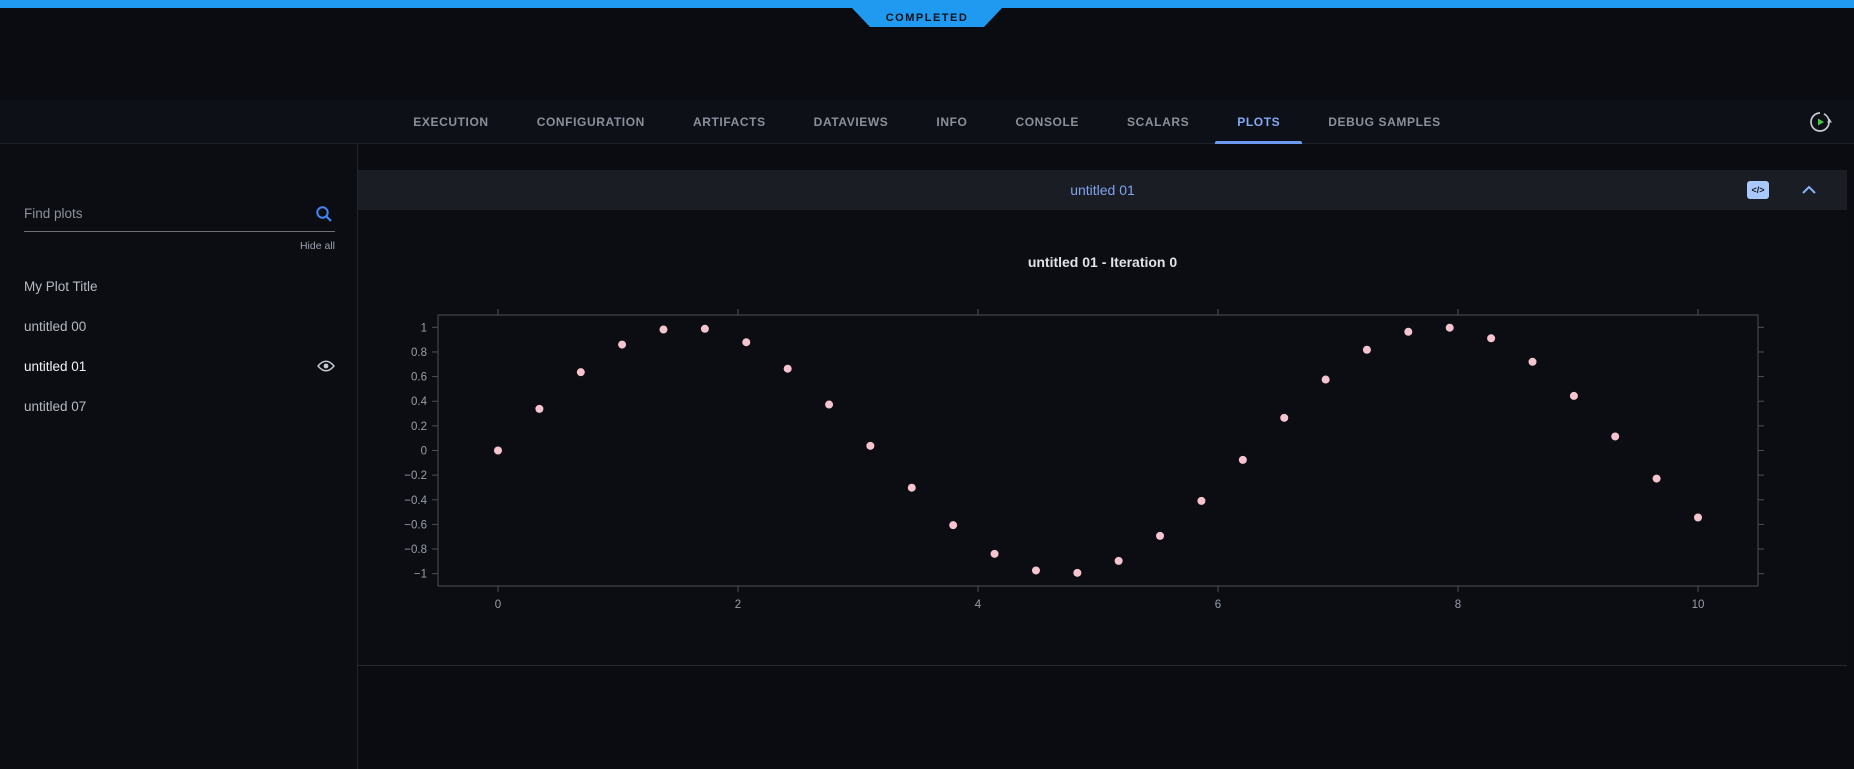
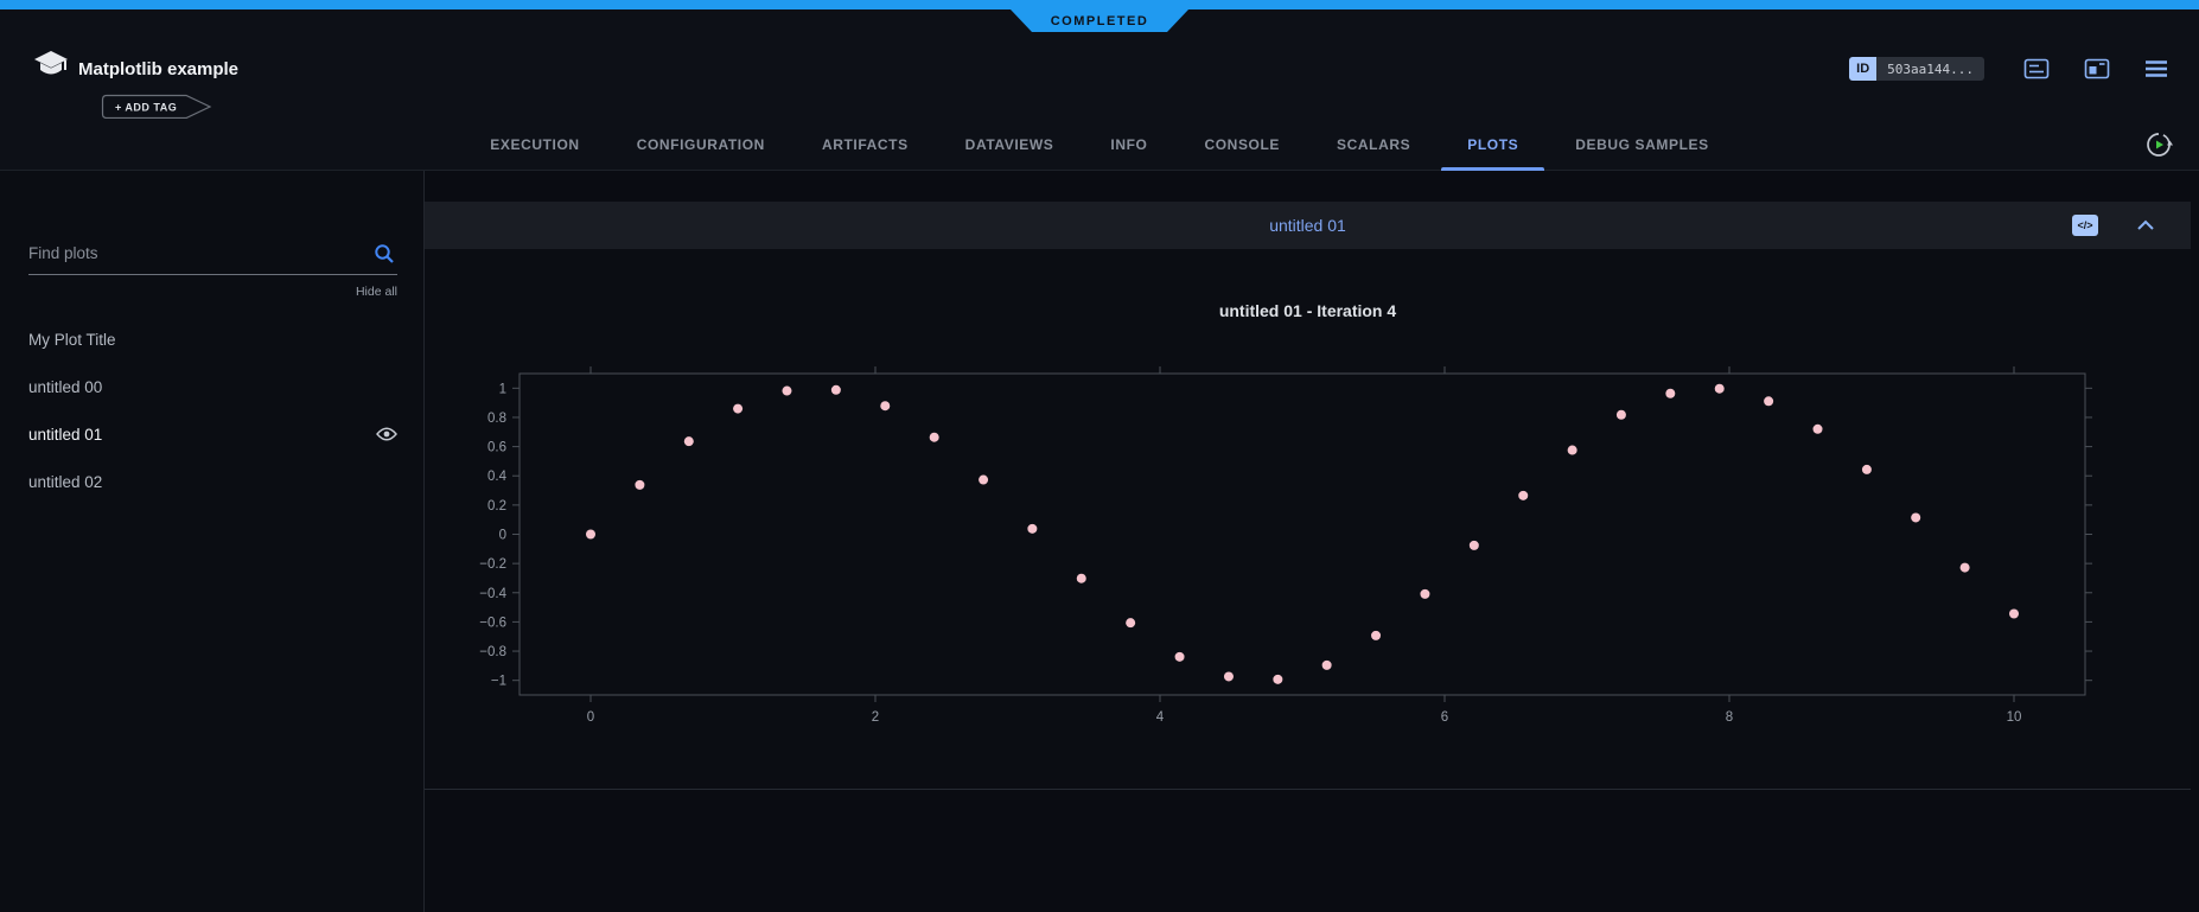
  COMPLETED
+ Matplotlib example
+ + ADD TAG
+ ID
+ 503aa144...
  EXECUTION
  CONFIGURATION
  ARTIFACTS
  DATAVIEWS
  INFO
  CONSOLE
  SCALARS
  PLOTS
  DEBUG SAMPLES
  Find plots
  Hide all
  My Plot Title
  untitled 00
  untitled 01
- untitled 07
+ untitled 02
  untitled 01
  </>
  0
  2
  4
  6
  8
  10
  −1
  −0.8
  −0.6
  −0.4
  −0.2
  0
  0.2
  0.4
  0.6
  0.8
  1
- untitled 01 - Iteration 0
+ untitled 01 - Iteration 4
